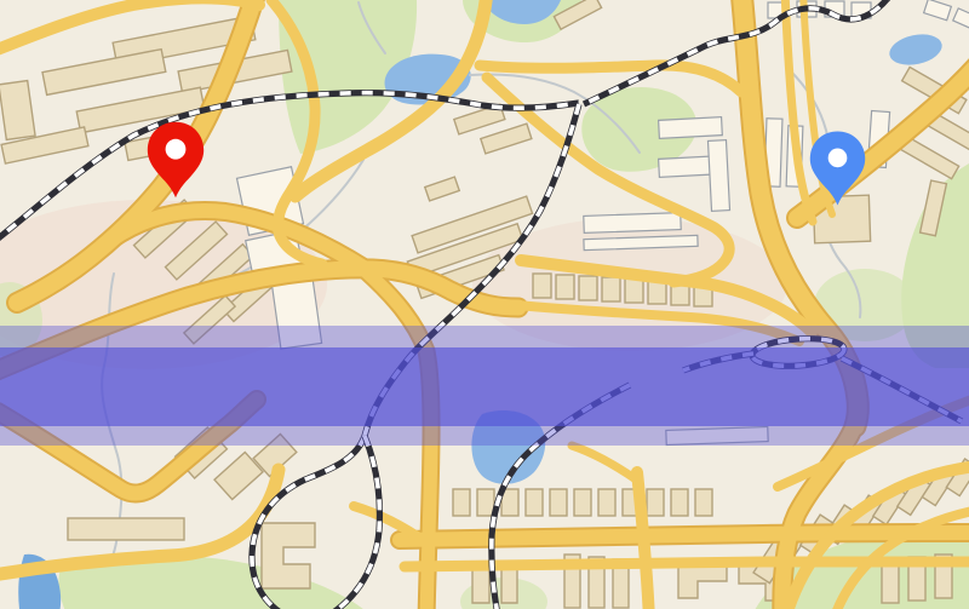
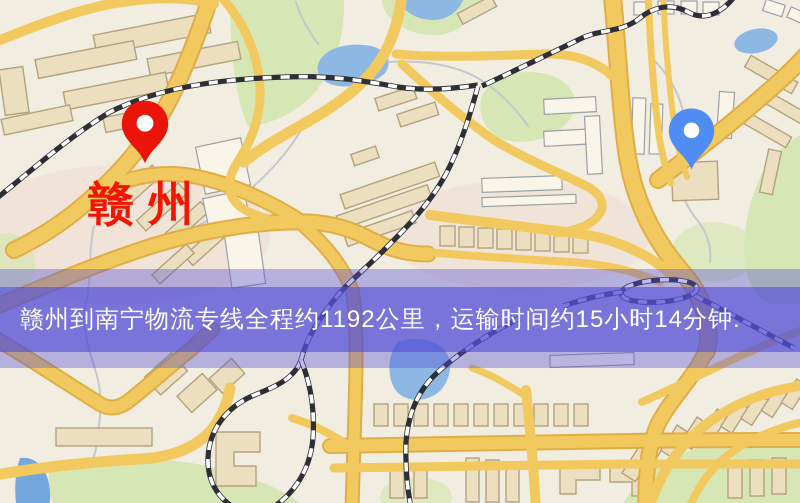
+ 赣州到南宁物流专线全程约1192公里，运输时间约15小时14分钟.
+ 赣州
